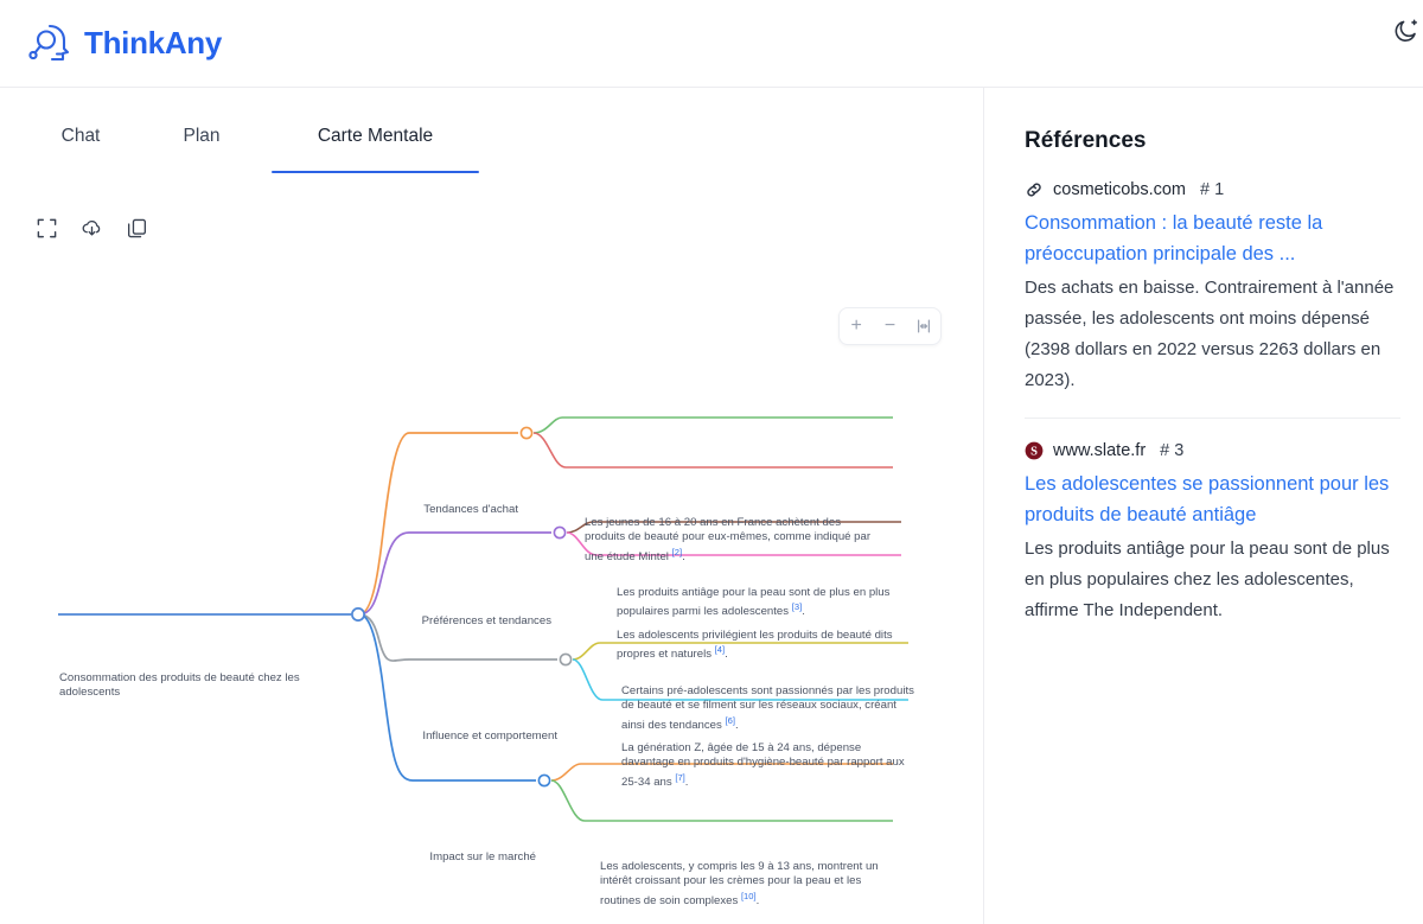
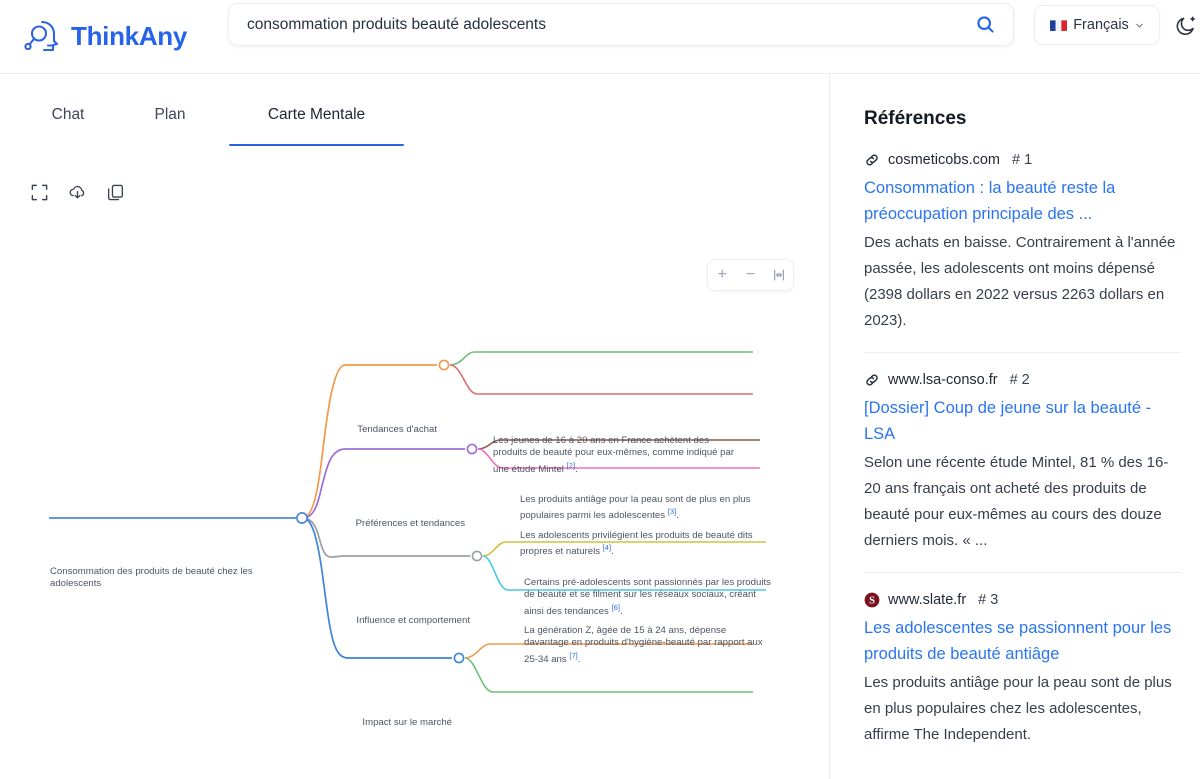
  ThinkAny
+ consommation produits beauté adolescents
+ Français
  Chat
  Plan
  Carte Mentale
  Consommation des produits de beauté chez les adolescents
  Tendances d'achat
  Préférences et tendances
  Influence et comportement
  Impact sur le marché
  Les jeunes de 16 à 20 ans en France achètent des produits de beauté pour eux-mêmes, comme indiqué par une étude Mintel [2].
  Les produits antiâge pour la peau sont de plus en plus populaires parmi les adolescentes [3].
  Les adolescents privilégient les produits de beauté dits propres et naturels [4].
  Certains pré-adolescents sont passionnés par les produits de beauté et se filment sur les réseaux sociaux, créant ainsi des tendances [6].
  La génération Z, âgée de 15 à 24 ans, dépense davantage en produits d'hygiène-beauté par rapport aux 25-34 ans [7].
- Les adolescents, y compris les 9 à 13 ans, montrent un intérêt croissant pour les crèmes pour la peau et les routines de soin complexes [10].
  +
  −
  Références
  cosmeticobs.com
  # 1
  Consommation : la beauté reste la préoccupation principale des ...
  Des achats en baisse. Contrairement à l'année passée, les adolescents ont moins dépensé (2398 dollars en 2022 versus 2263 dollars en 2023).
+ www.lsa-conso.fr
+ # 2
+ [Dossier] Coup de jeune sur la beauté - LSA
+ Selon une récente étude Mintel, 81 % des 16-20 ans français ont acheté des produits de beauté pour eux-mêmes au cours des douze derniers mois. « ...
  S
  www.slate.fr
  # 3
  Les adolescentes se passionnent pour les produits de beauté antiâge
  Les produits antiâge pour la peau sont de plus en plus populaires chez les adolescentes, affirme The Independent.
